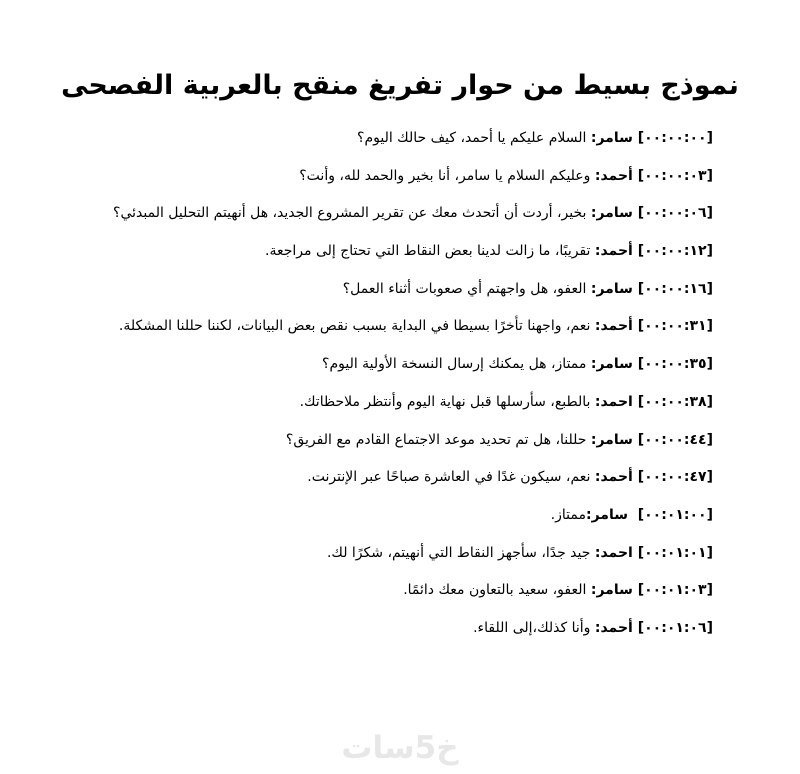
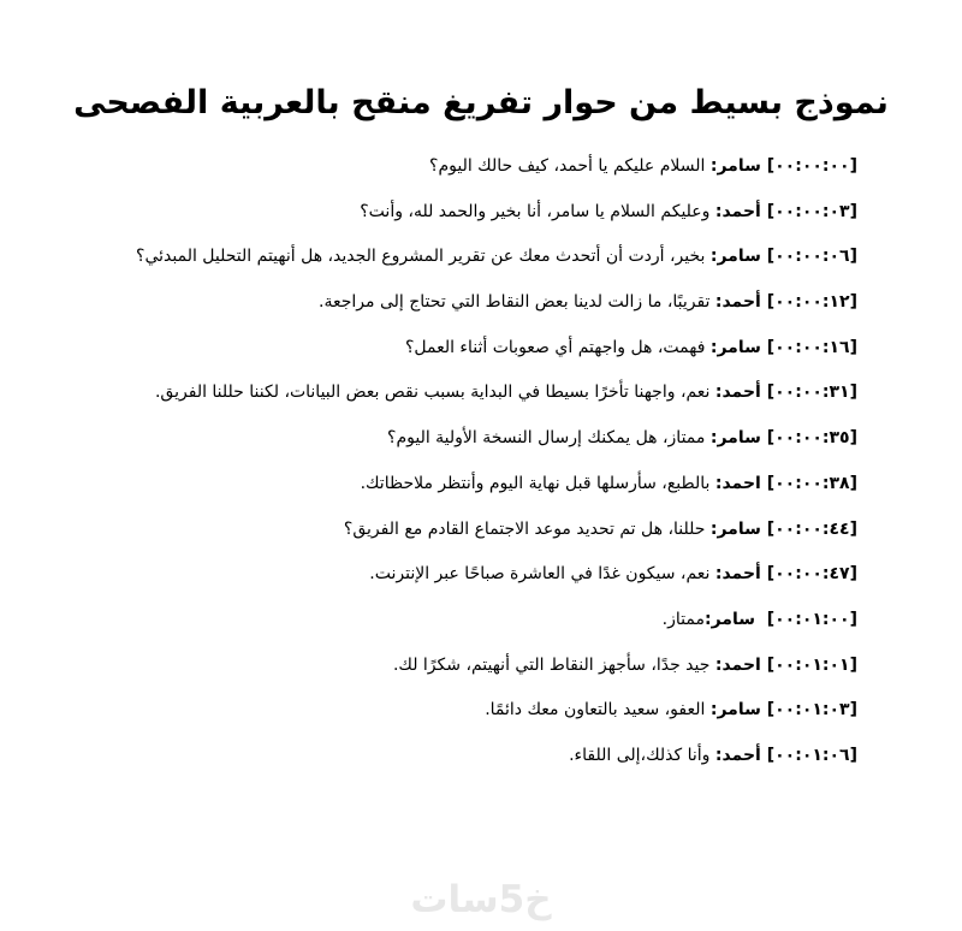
  نموذج بسيط من حوار تفريغ منقح بالعربية الفصحى
  [٠٠:٠٠:٠٠] سامر: السلام عليكم يا أحمد، كيف حالك اليوم؟
  [٠٠:٠٠:٠٣] أحمد: وعليكم السلام يا سامر، أنا بخير والحمد لله، وأنت؟
  [٠٠:٠٠:٠٦] سامر: بخير، أردت أن أتحدث معك عن تقرير المشروع الجديد، هل أنهيتم التحليل المبدئي؟
  [٠٠:٠٠:١٢] أحمد: تقريبًا، ما زالت لدينا بعض النقاط التي تحتاج إلى مراجعة.
- [٠٠:٠٠:١٦] سامر: العفو، هل واجهتم أي صعوبات أثناء العمل؟
+ [٠٠:٠٠:١٦] سامر: فهمت، هل واجهتم أي صعوبات أثناء العمل؟
- [٠٠:٠٠:٣١] أحمد: نعم، واجهنا تأخرًا بسيطا في البداية بسبب نقص بعض البيانات، لكننا حللنا المشكلة.
+ [٠٠:٠٠:٣١] أحمد: نعم، واجهنا تأخرًا بسيطا في البداية بسبب نقص بعض البيانات، لكننا حللنا الفريق.
  [٠٠:٠٠:٣٥] سامر: ممتاز، هل يمكنك إرسال النسخة الأولية اليوم؟
  [٠٠:٠٠:٣٨] احمد: بالطبع، سأرسلها قبل نهاية اليوم وأنتظر ملاحظاتك.
  [٠٠:٠٠:٤٤] سامر: حللنا، هل تم تحديد موعد الاجتماع القادم مع الفريق؟
  [٠٠:٠٠:٤٧] أحمد: نعم، سيكون غدًا في العاشرة صباحًا عبر الإنترنت.
  [٠٠:٠١:٠٠] سامر:ممتاز.
  [٠٠:٠١:٠١] احمد: جيد جدًا، سأجهز النقاط التي أنهيتم، شكرًا لك.
  [٠٠:٠١:٠٣] سامر: العفو، سعيد بالتعاون معك دائمًا.
  [٠٠:٠١:٠٦] أحمد: وأنا كذلك،إلى اللقاء.
  خ5سات
